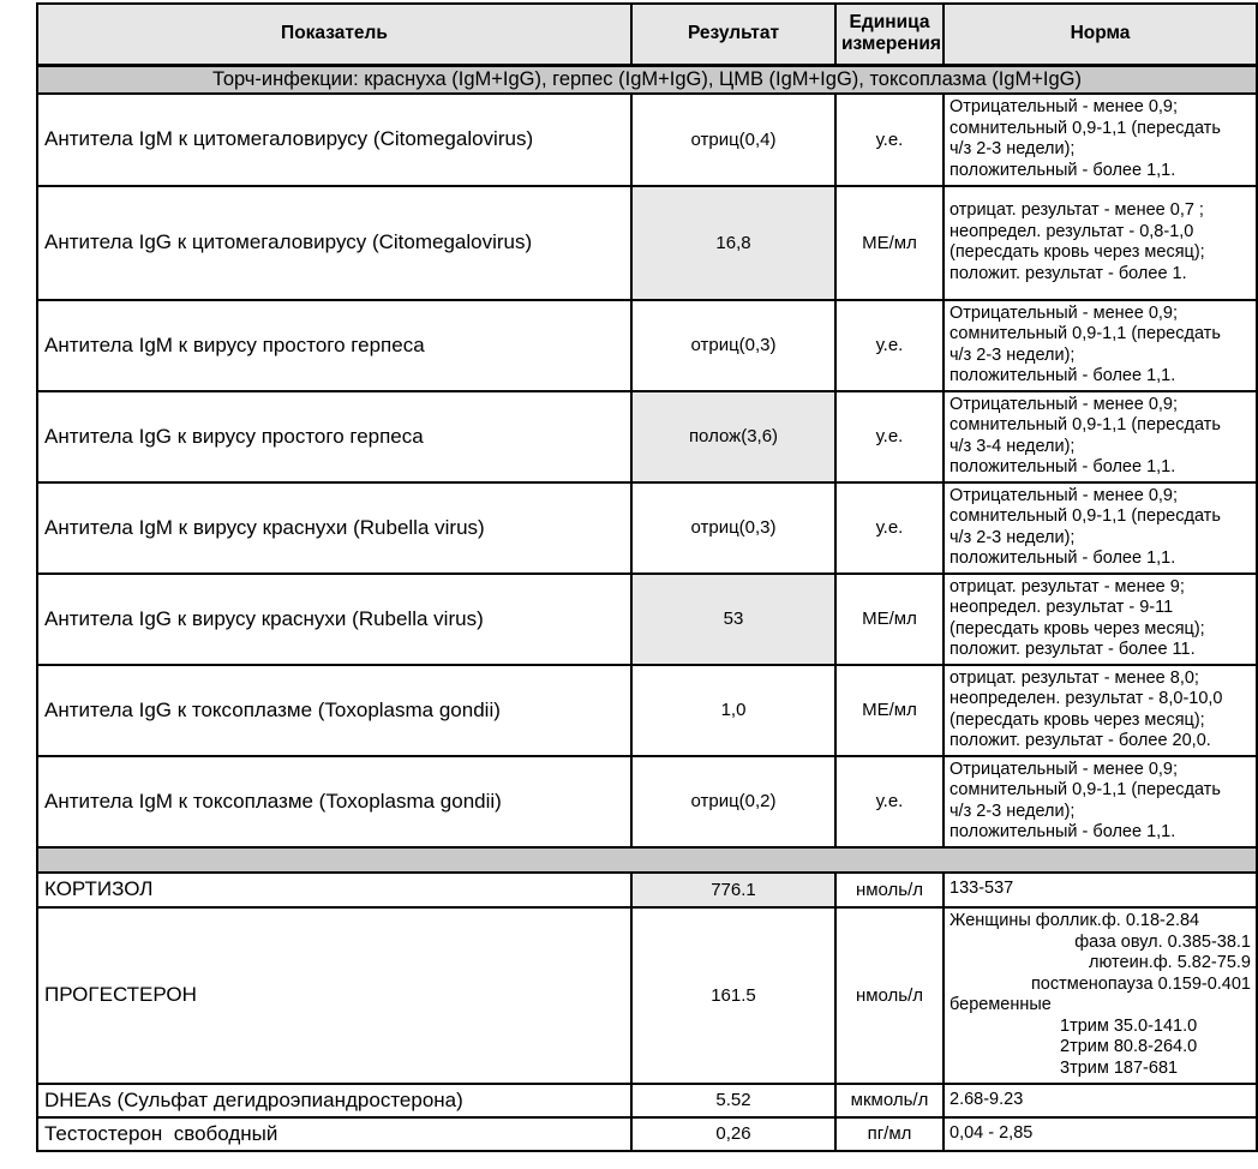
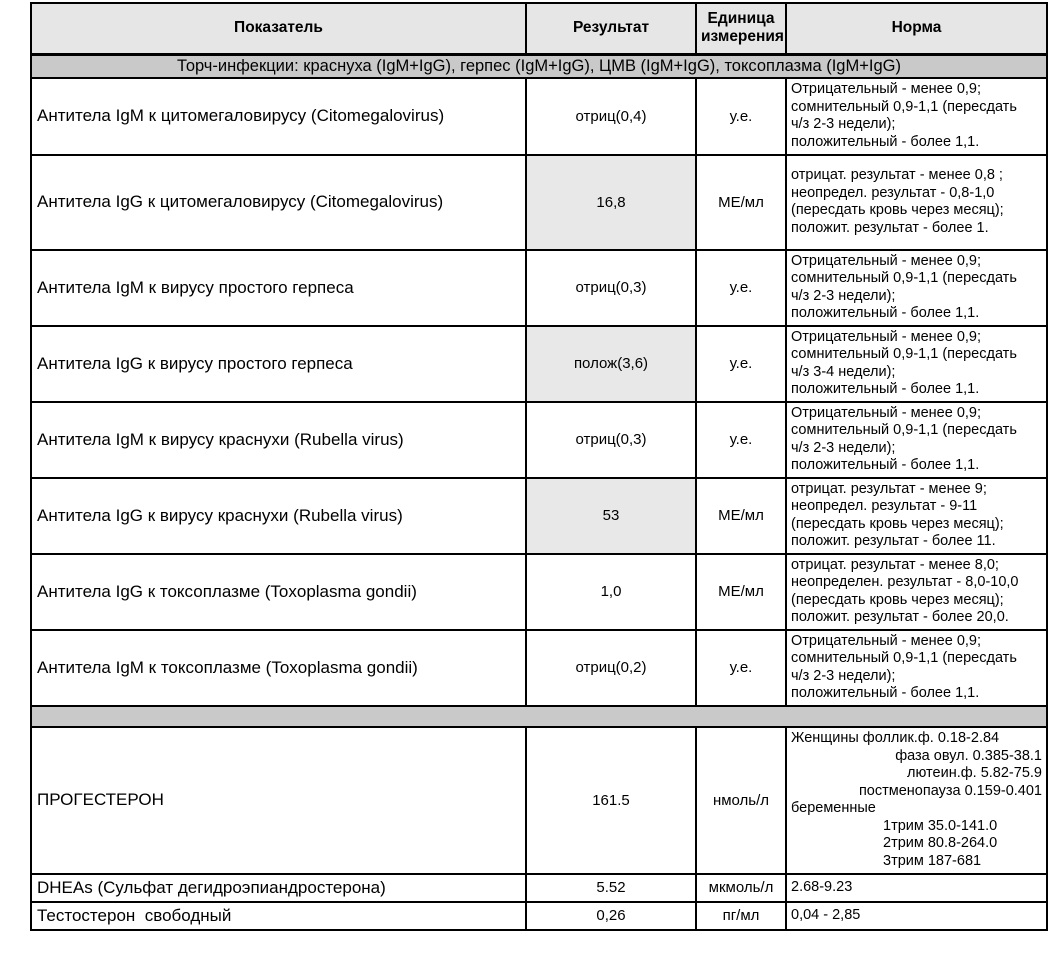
  Показатель	Результат	Единица измерения	Норма
  Торч-инфекции: краснуха (IgM+IgG), герпес (IgM+IgG), ЦМВ (IgM+IgG), токсоплазма (IgM+IgG)
  Антитела IgM к цитомегаловирусу (Citomegalovirus)	отриц(0,4)	у.е.	Отрицательный - менее 0,9; сомнительный 0,9-1,1 (пересдать ч/з 2-3 недели); положительный - более 1,1.
- Антитела IgG к цитомегаловирусу (Citomegalovirus)	16,8	МЕ/мл	отрицат. результат - менее 0,7 ; неопредел. результат - 0,8-1,0 (пересдать кровь через месяц); положит. результат - более 1.
+ Антитела IgG к цитомегаловирусу (Citomegalovirus)	16,8	МЕ/мл	отрицат. результат - менее 0,8 ; неопредел. результат - 0,8-1,0 (пересдать кровь через месяц); положит. результат - более 1.
  Антитела IgM к вирусу простого герпеса	отриц(0,3)	у.е.	Отрицательный - менее 0,9; сомнительный 0,9-1,1 (пересдать ч/з 2-3 недели); положительный - более 1,1.
  Антитела IgG к вирусу простого герпеса	полож(3,6)	у.е.	Отрицательный - менее 0,9; сомнительный 0,9-1,1 (пересдать ч/з 3-4 недели); положительный - более 1,1.
  Антитела IgM к вирусу краснухи (Rubella virus)	отриц(0,3)	у.е.	Отрицательный - менее 0,9; сомнительный 0,9-1,1 (пересдать ч/з 2-3 недели); положительный - более 1,1.
  Антитела IgG к вирусу краснухи (Rubella virus)	53	МЕ/мл	отрицат. результат - менее 9; неопредел. результат - 9-11 (пересдать кровь через месяц); положит. результат - более 11.
  Антитела IgG к токсоплазме (Toxoplasma gondii)	1,0	МЕ/мл	отрицат. результат - менее 8,0; неопределен. результат - 8,0-10,0 (пересдать кровь через месяц); положит. результат - более 20,0.
  Антитела IgM к токсоплазме (Toxoplasma gondii)	отриц(0,2)	у.е.	Отрицательный - менее 0,9; сомнительный 0,9-1,1 (пересдать ч/з 2-3 недели); положительный - более 1,1.
- КОРТИЗОЛ	776.1	нмоль/л	133-537
  ПРОГЕСТЕРОН	161.5	нмоль/л	Женщины фоллик.ф. 0.18-2.84фаза овул. 0.385-38.1лютеин.ф. 5.82-75.9постменопауза 0.159-0.401беременные1трим 35.0-141.02трим 80.8-264.03трим 187-681
  DHEAs (Сульфат дегидроэпиандростерона)	5.52	мкмоль/л	2.68-9.23
  Тестостерон свободный	0,26	пг/мл	0,04 - 2,85
